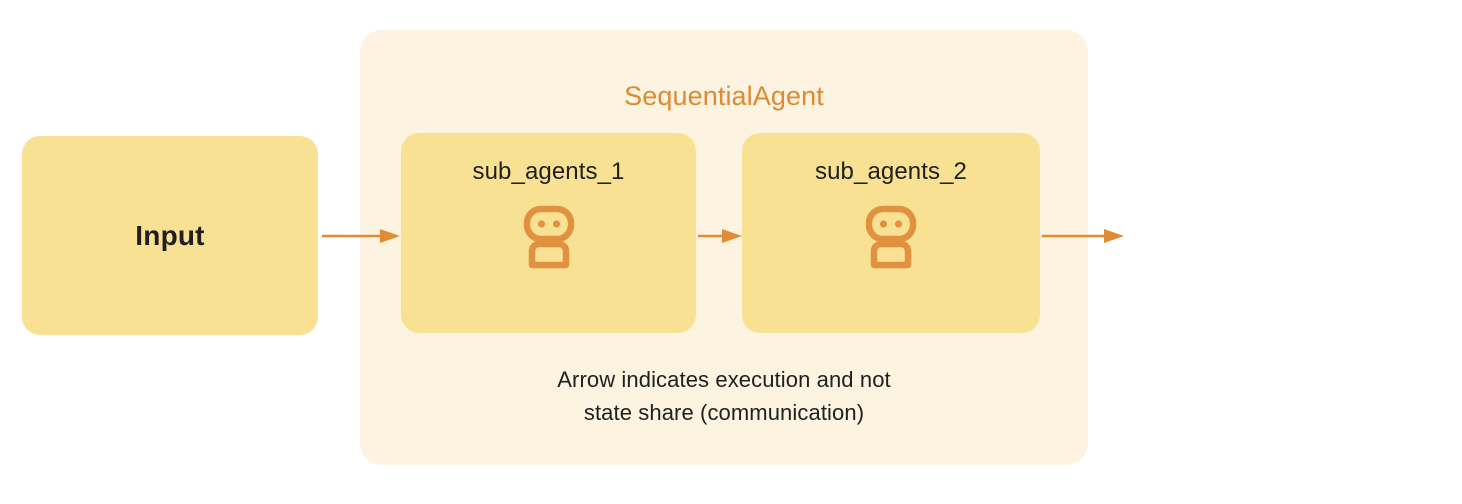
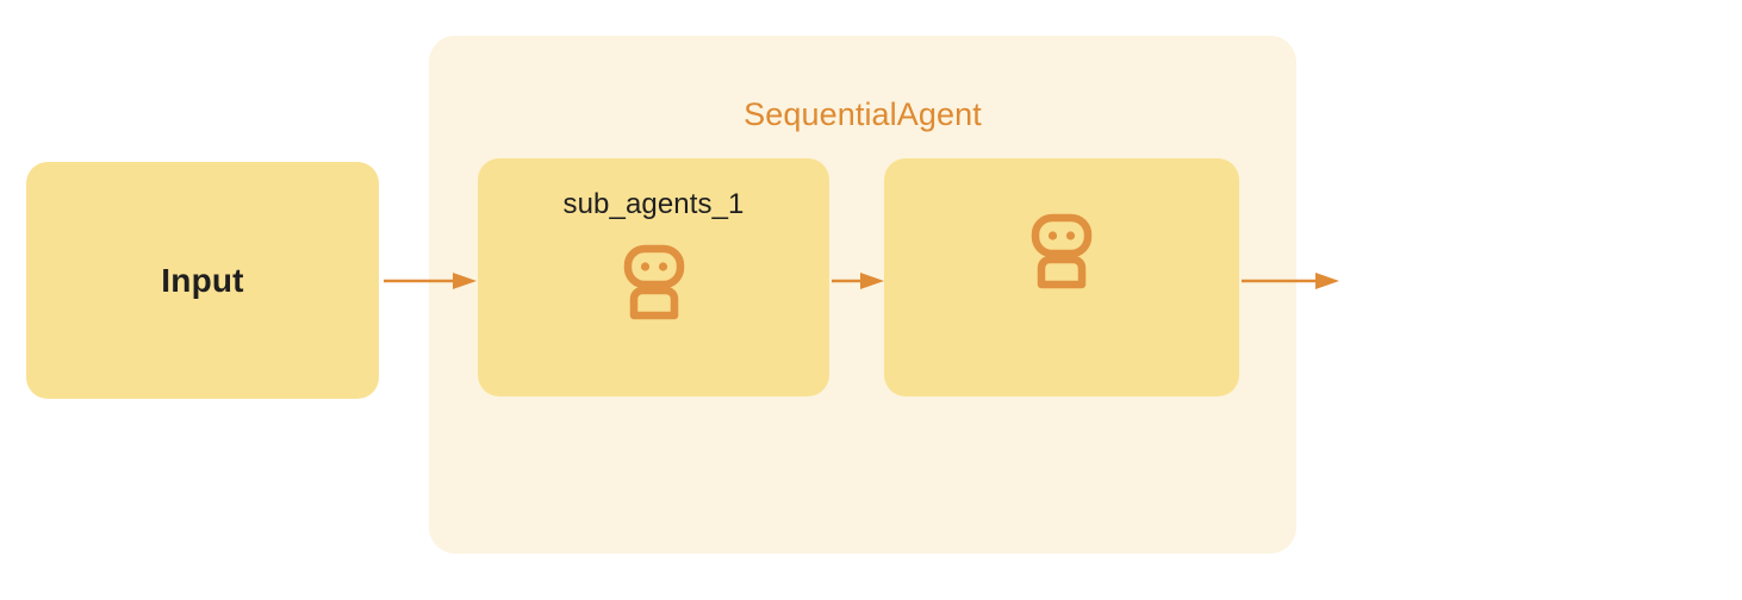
  SequentialAgent
  Input
  sub_agents_1
- sub_agents_2
- Arrow indicates execution and not
- state share (communication)
